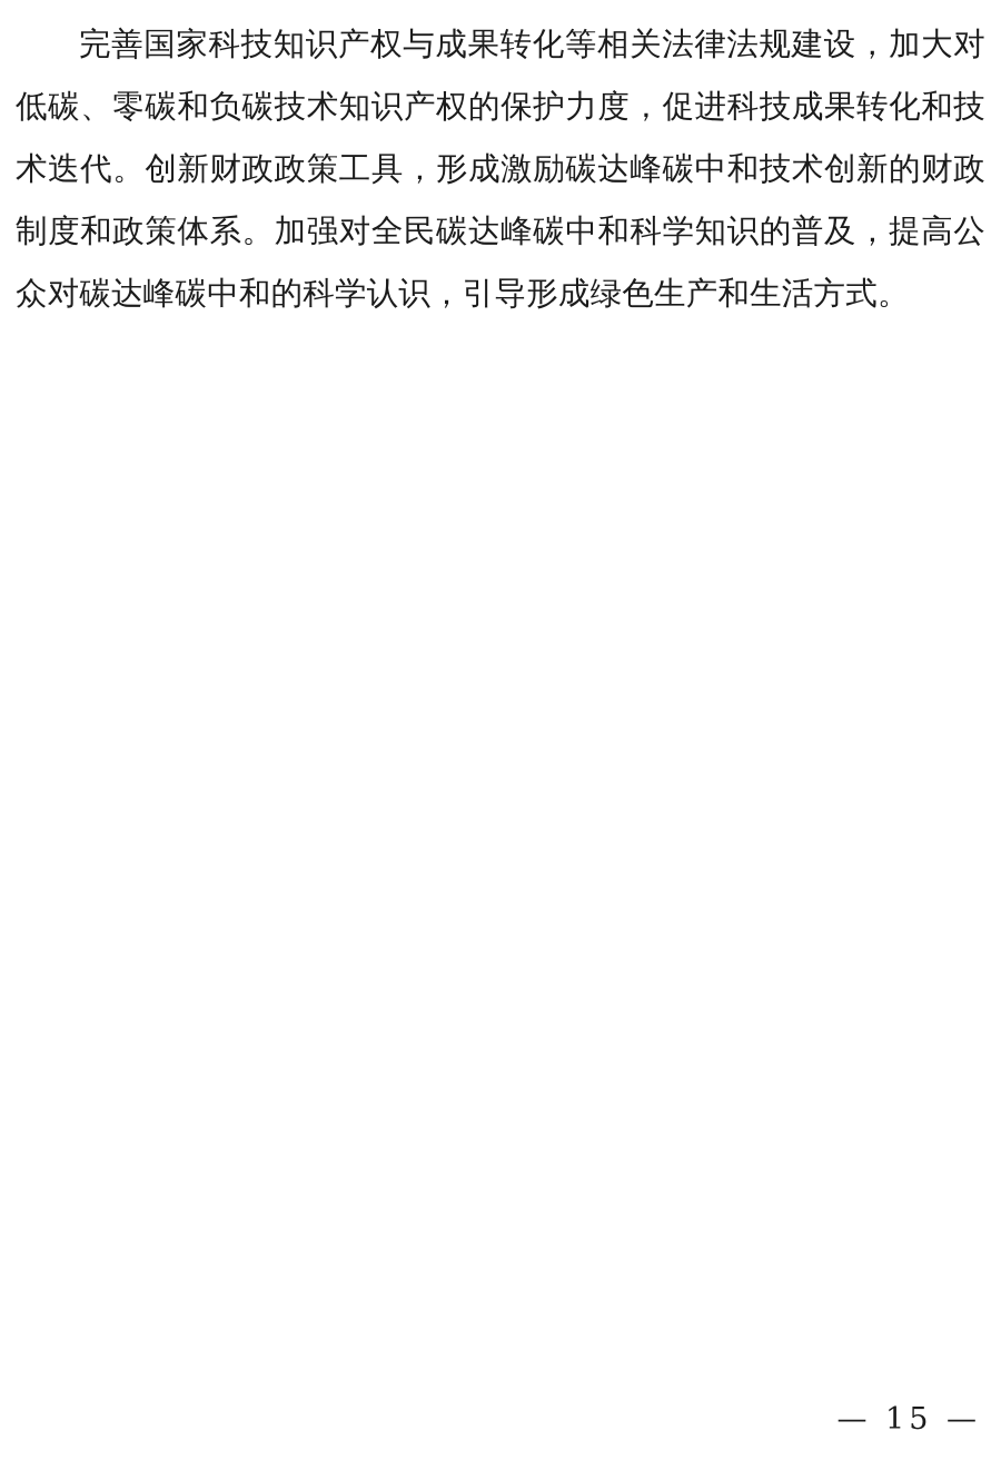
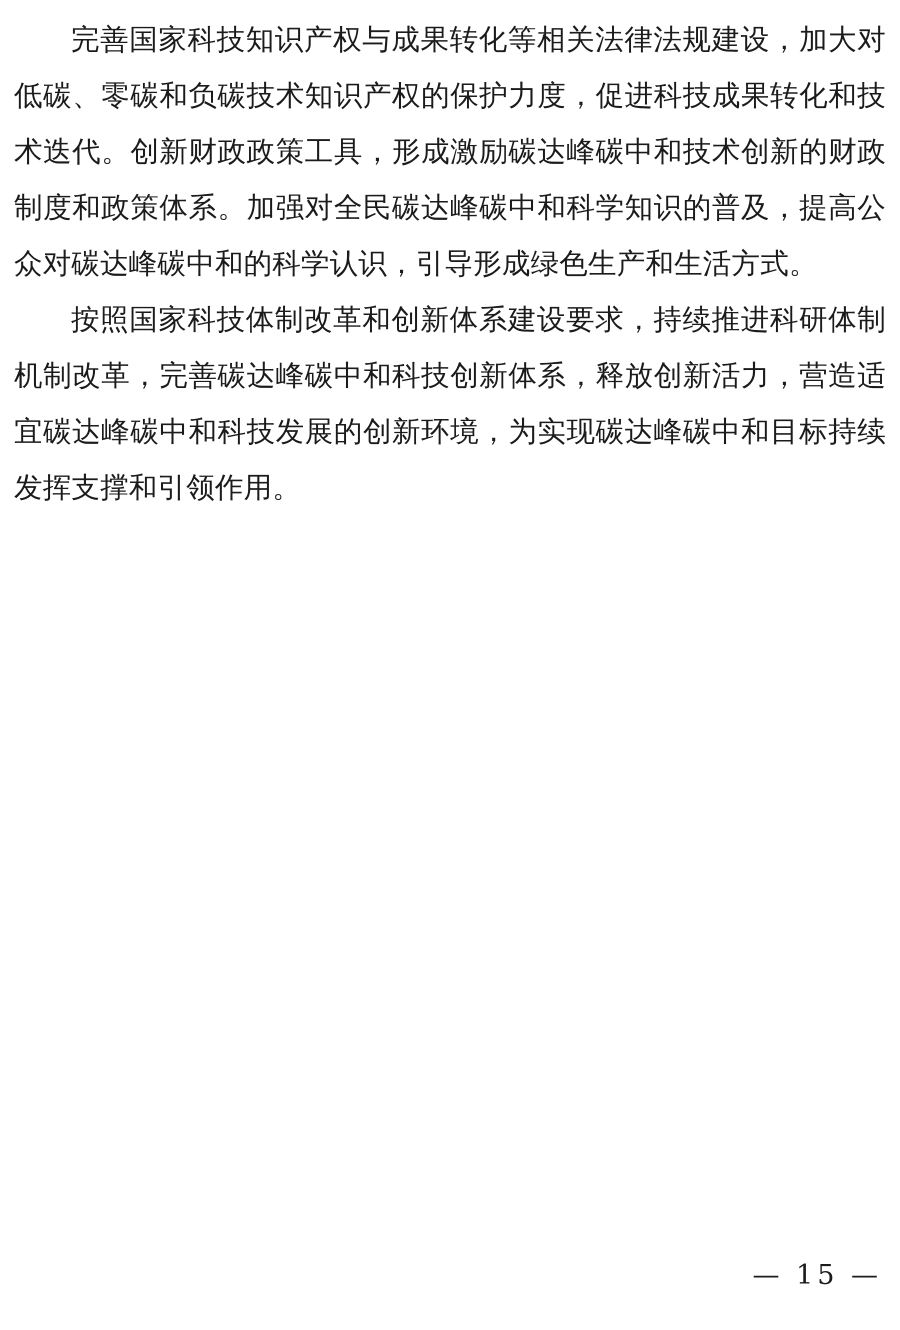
  完善国家科技知识产权与成果转化等相关法律法规建设，加大对低碳、零碳和负碳技术知识产权的保护力度，促进科技成果转化和技术迭代。创新财政政策工具，形成激励碳达峰碳中和技术创新的财政制度和政策体系。加强对全民碳达峰碳中和科学知识的普及，提高公众对碳达峰碳中和的科学认识，引导形成绿色生产和生活方式。
+ 按照国家科技体制改革和创新体系建设要求，持续推进科研体制机制改革，完善碳达峰碳中和科技创新体系，释放创新活力，营造适宜碳达峰碳中和科技发展的创新环境，为实现碳达峰碳中和目标持续发挥支撑和引领作用。
  — 15 —
